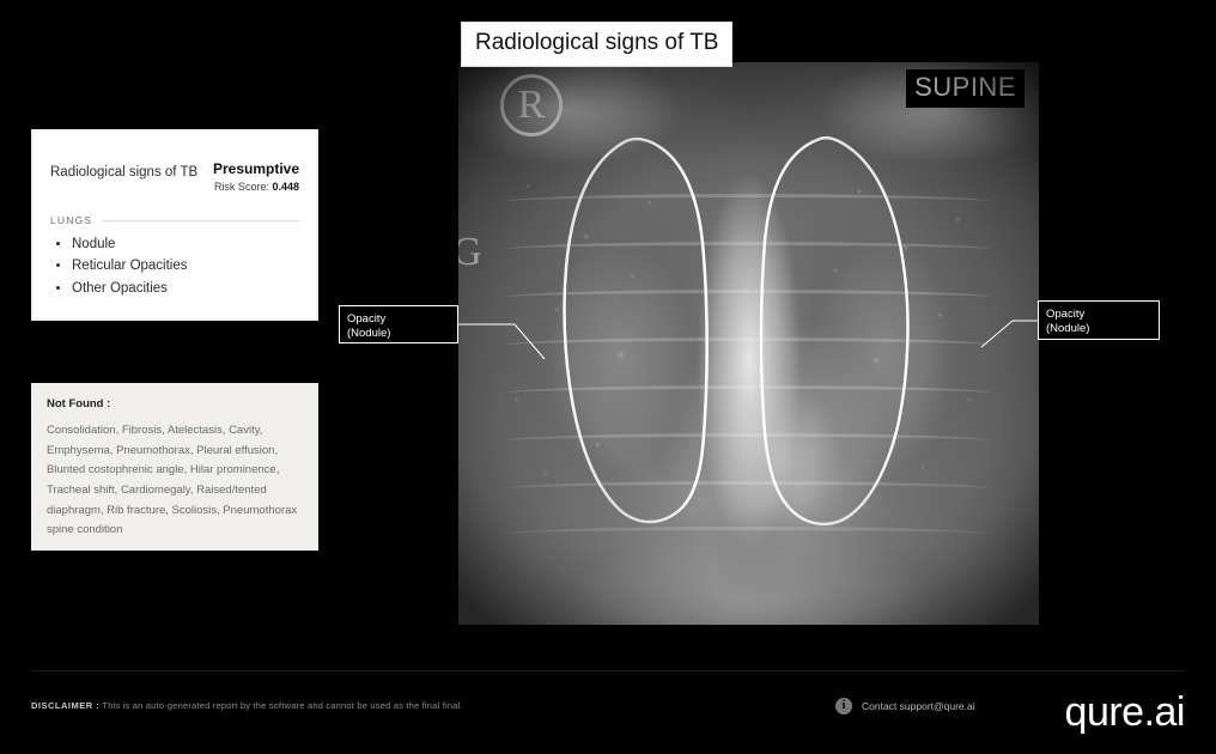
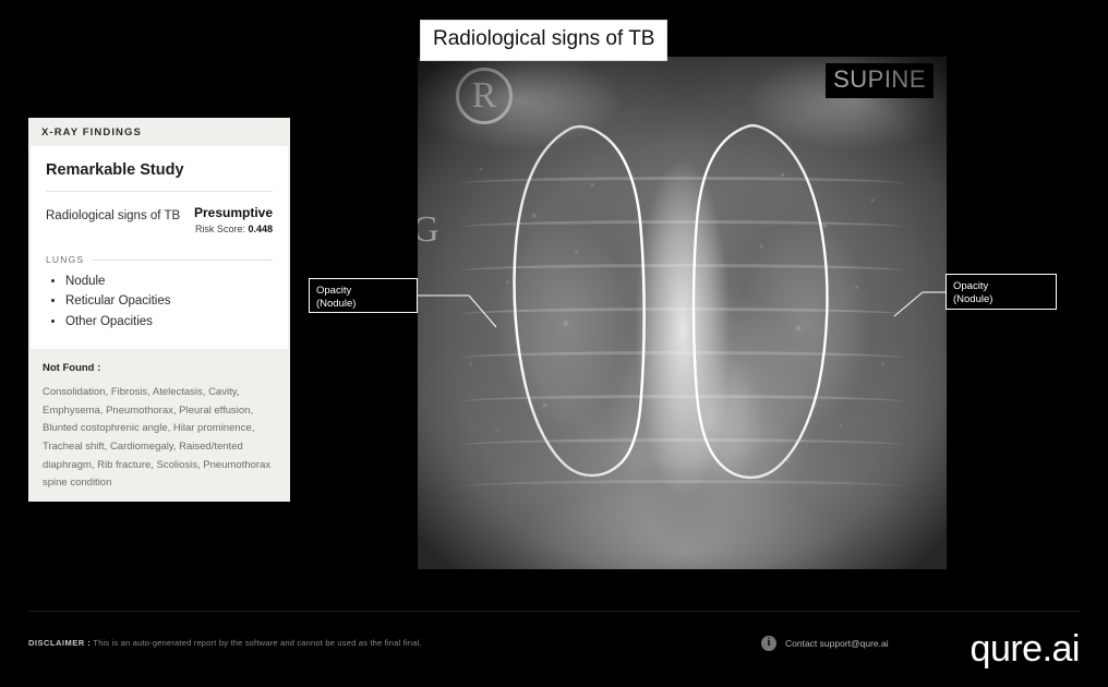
  Radiological signs of TB
  Opacity
  (Nodule)
  Opacity
  (Nodule)
+ X-RAY FINDINGS
+ Remarkable Study
  Radiological signs of TB
  Presumptive
  Risk Score: 0.448
  LUNGS
  Nodule
  Reticular Opacities
  Other Opacities
  Not Found :
  Consolidation, Fibrosis, Atelectasis, Cavity, Emphysema, Pneumothorax, Pleural effusion, Blunted costophrenic angle, Hilar prominence, Tracheal shift, Cardiomegaly, Raised/tented diaphragm, Rib fracture, Scoliosis, Pneumothorax spine condition
  DISCLAIMER : This is an auto-generated report by the software and cannot be used as the final final.
  i
  Contact support@qure.ai
  qure.ai
